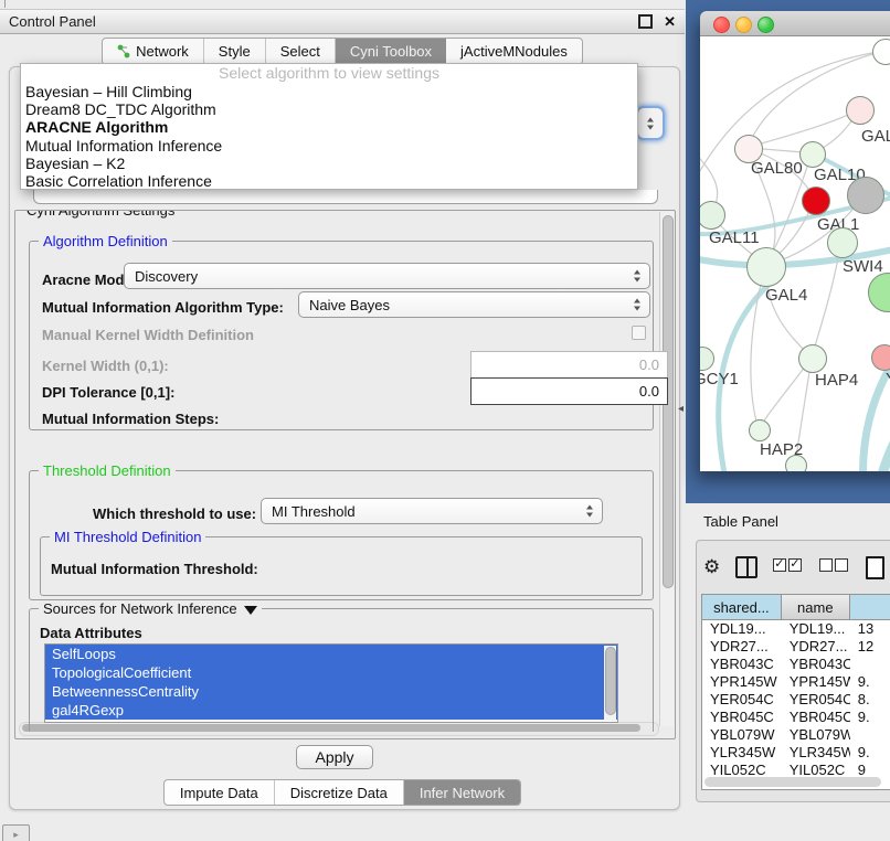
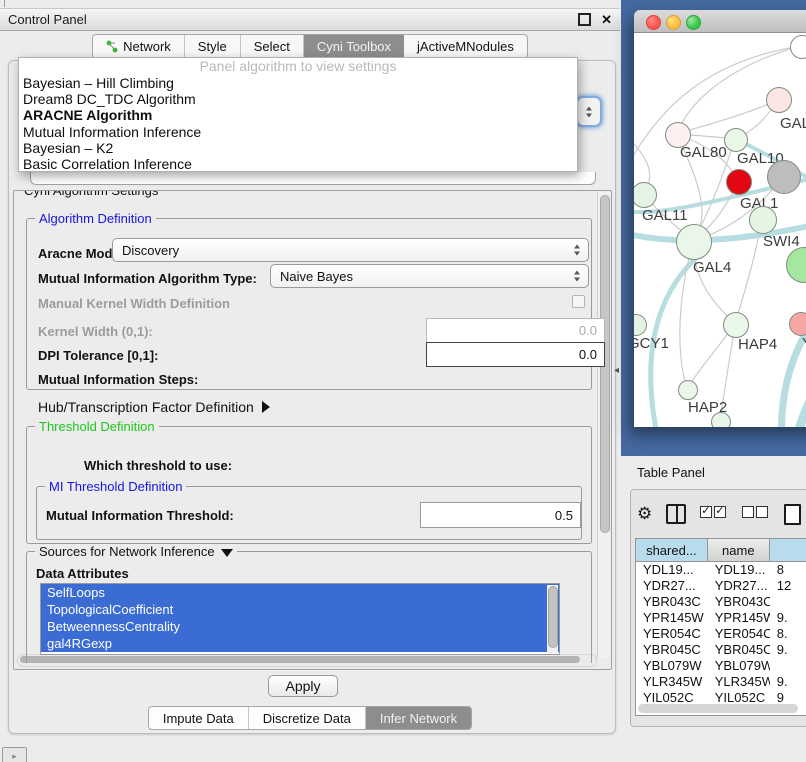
  Control Panel
  ✕
  Network
  Style
  Select
  Cyni Toolbox
  jActiveMNodules
- Select algorithm to view settings
+ Panel algorithm to view settings
  Bayesian – Hill Climbing
  Dream8 DC_TDC Algorithm
  ARACNE Algorithm
  Mutual Information Inference
  Bayesian – K2
  Basic Correlation Inference
  Cyni Algorithm Settings
  Algorithm Definition
  Aracne Mod
  Discovery
  Mutual Information Algorithm Type:
  Naive Bayes
  Manual Kernel Width Definition
  Kernel Width (0,1):
  0.0
  DPI Tolerance [0,1]:
  0.0
  Mutual Information Steps:
+ Hub/Transcription Factor Definition
  Threshold Definition
  Which threshold to use:
- MI Threshold
  MI Threshold Definition
  Mutual Information Threshold:
+ 0.5
  Sources for Network Inference
  Data Attributes
  SelfLoops
  TopologicalCoefficient
  BetweennessCentrality
  gal4RGexp
  Apply
  Impute Data
  Discretize Data
  Infer Network
  ▸
  ◂
  GAL80
  GAL10
  GAL1
  GAL11
  SWI4
  GAL4
  GCY1
  HAP4
  HAP2
  Table Panel
  ⚙
  shared...
  name
  YDL19...
  YDL19...
- 13
+ 8
  YDR27...
  YDR27...
  12
  YBR043C
  YBR043C
  YPR145W
  YPR145W
  9.
  YER054C
  YER054C
  8.
  YBR045C
  YBR045C
  9.
  YBL079W
  YBL079W
  YLR345W
  YLR345W
  9.
  YIL052C
  YIL052C
  9
